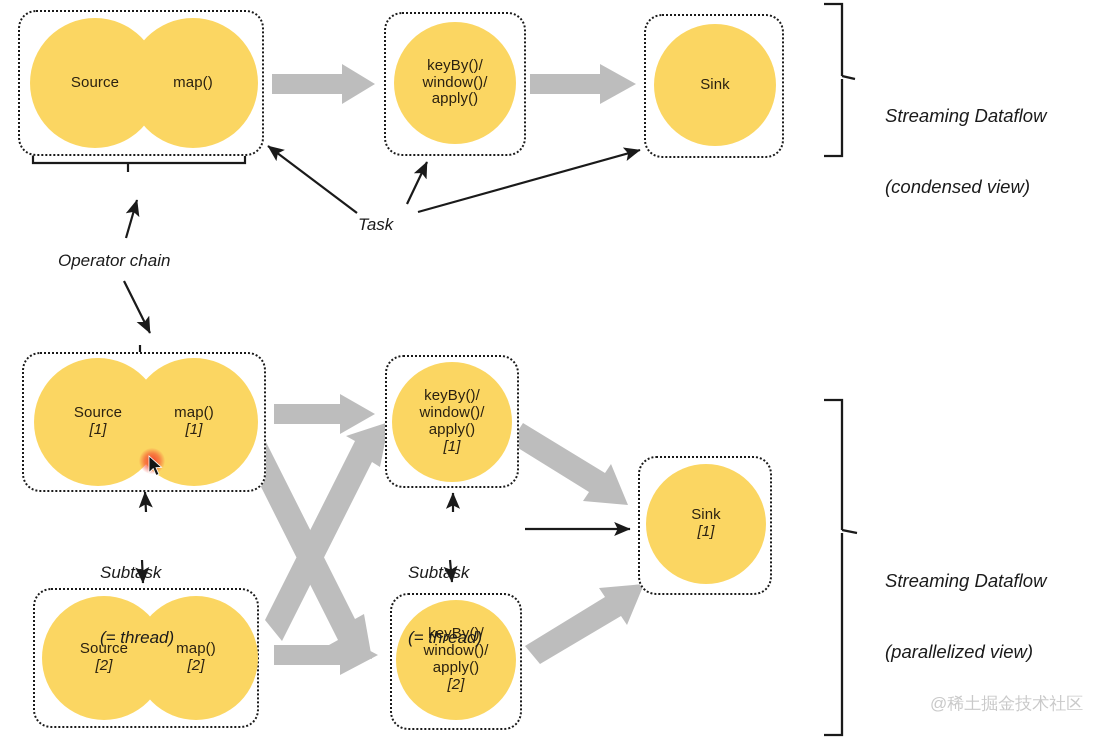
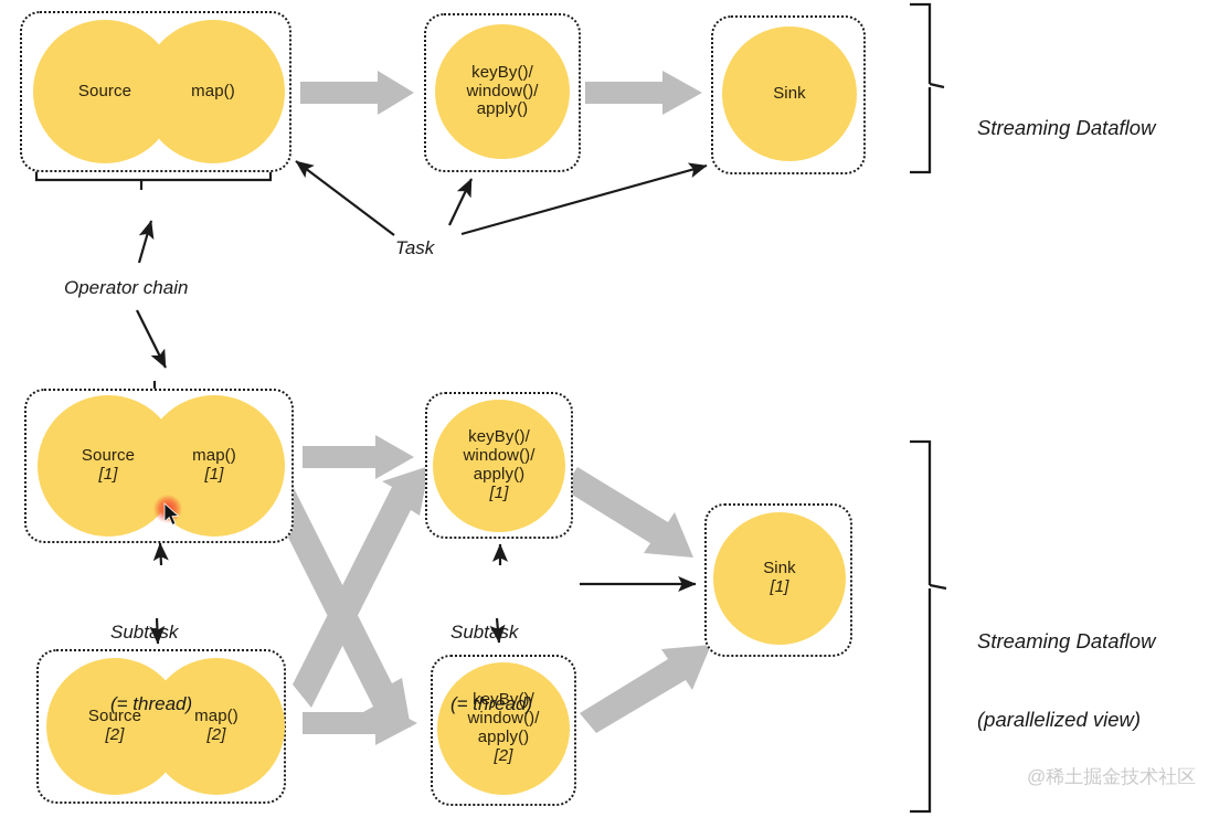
  Source
  map()
  keyBy()/
  window()/
  apply()
  Sink
  Streaming Dataflow
- (condensed view)
  Operator chain
  Task
  Source
  [1]
  map()
  [1]
  Source
  [2]
  map()
  [2]
  keyBy()/
  window()/
  apply()
  [1]
  keyBy()/
  window()/
  apply()
  [2]
  Sink
  [1]
  Subtask
  (= thread)
  Subtask
  (= thread)
  Streaming Dataflow
  (parallelized view)
  @稀土掘金技术社区
